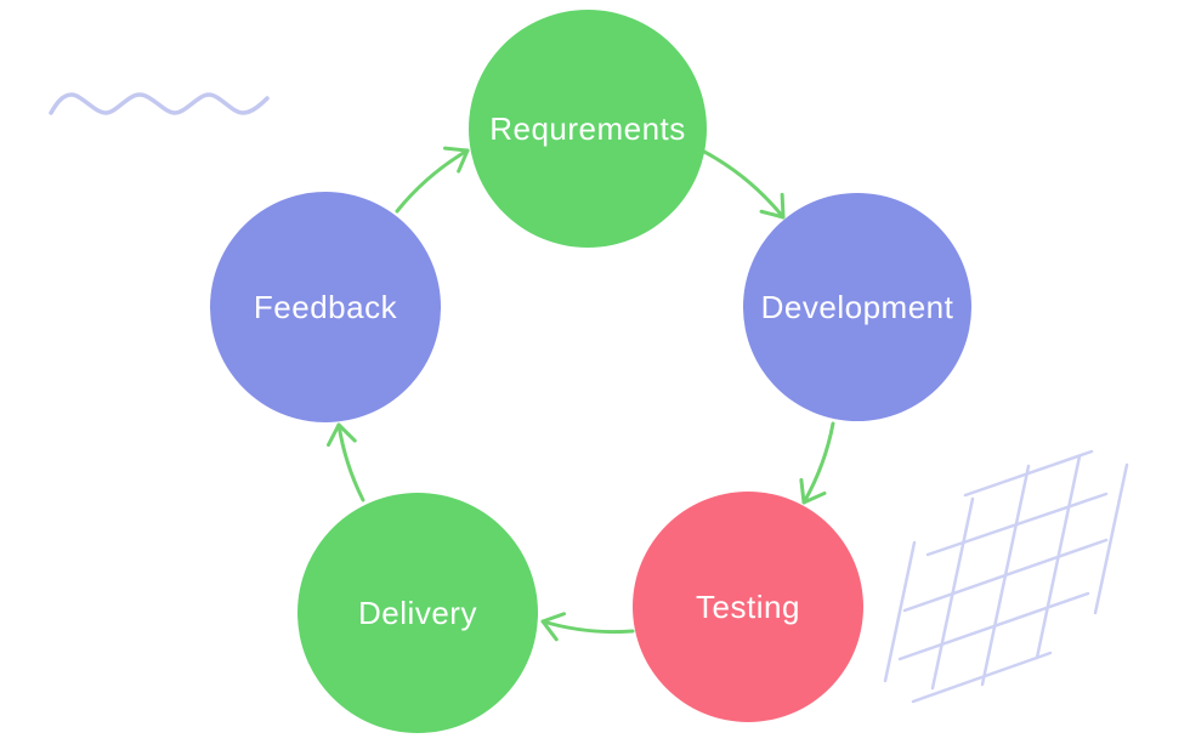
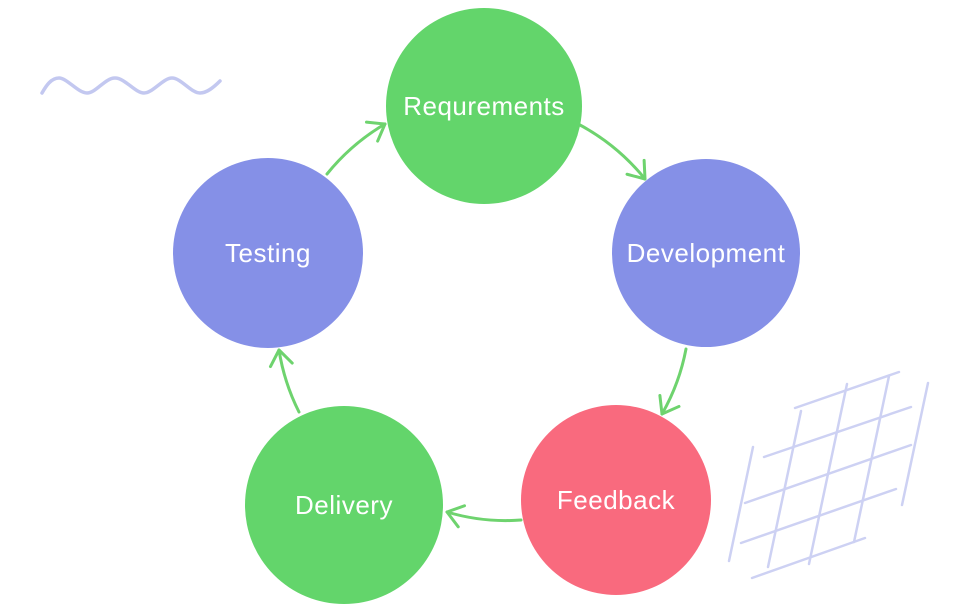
  Requrements
  Development
- Testing
+ Feedback
  Delivery
- Feedback
+ Testing
